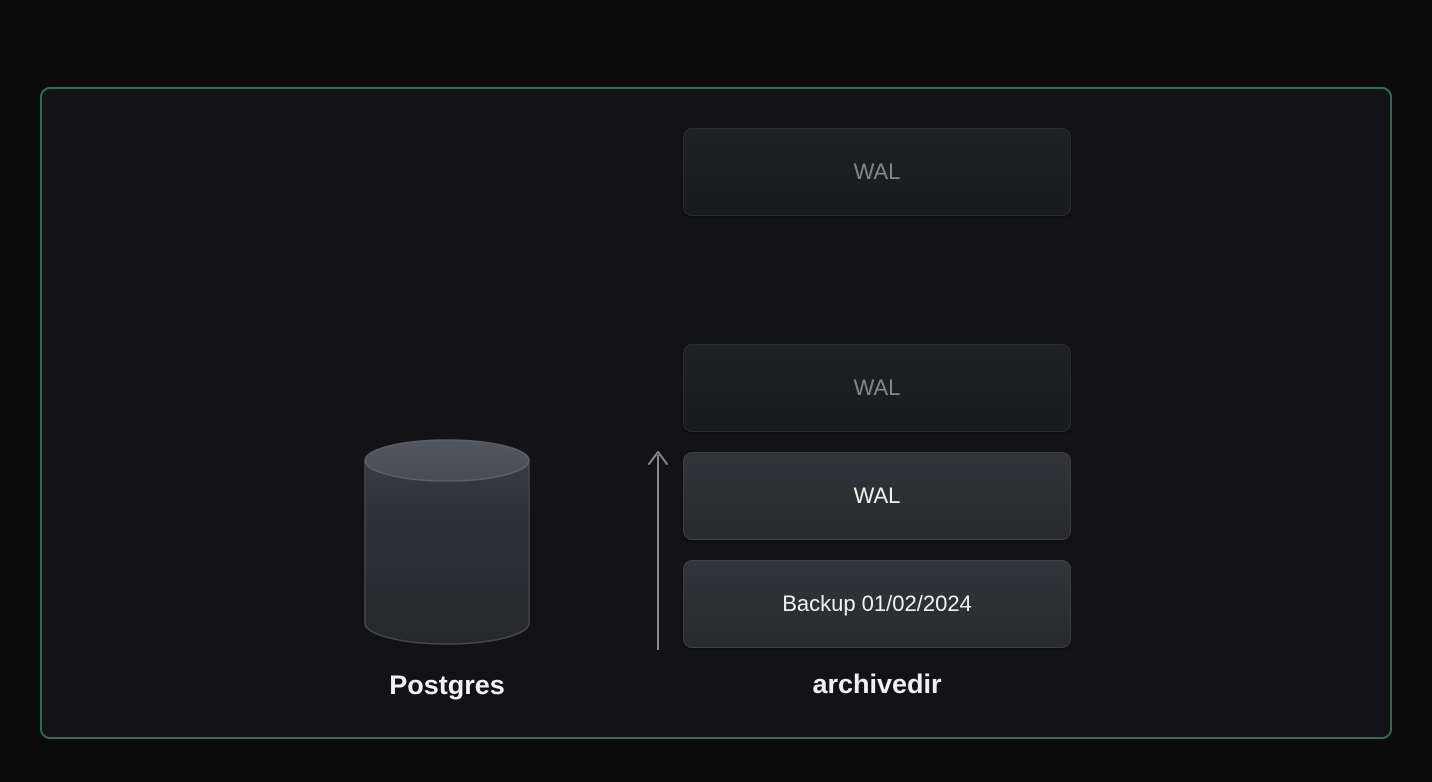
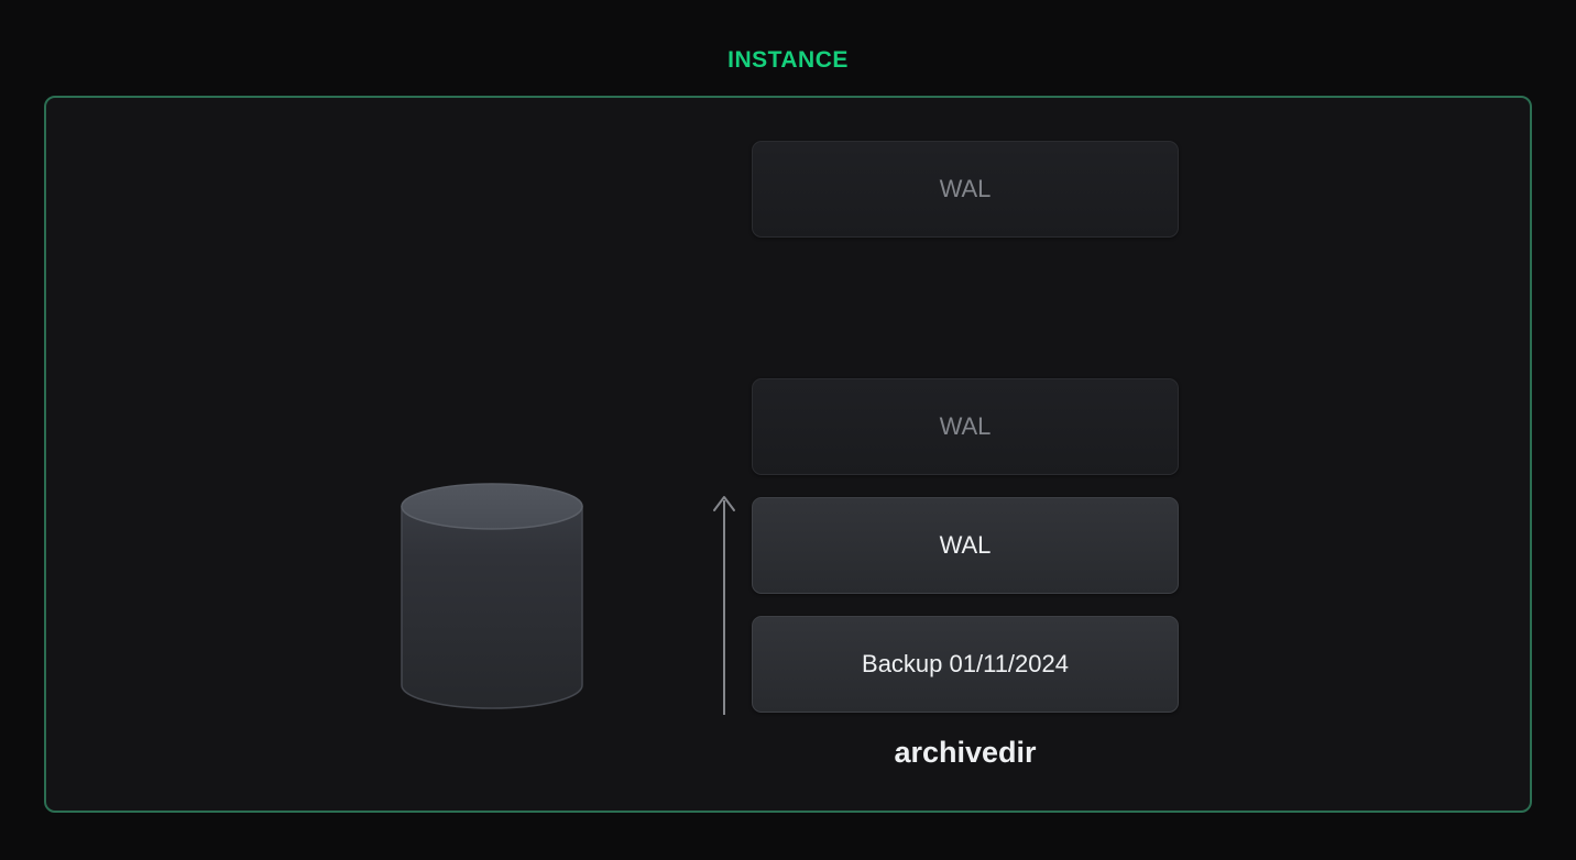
+ INSTANCE
  WAL
  WAL
  WAL
- Backup 01/02/2024
+ Backup 01/11/2024
  archivedir
- Postgres
